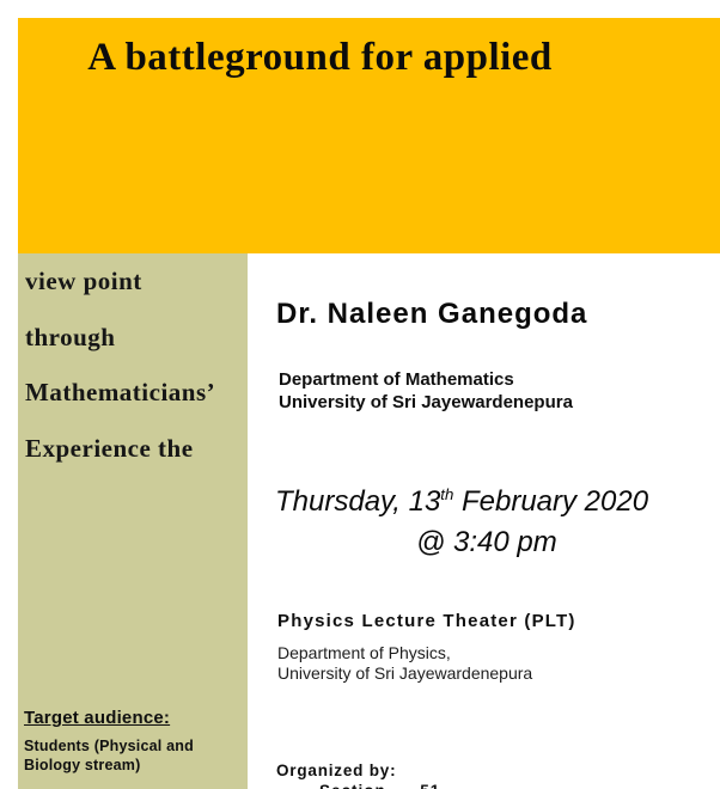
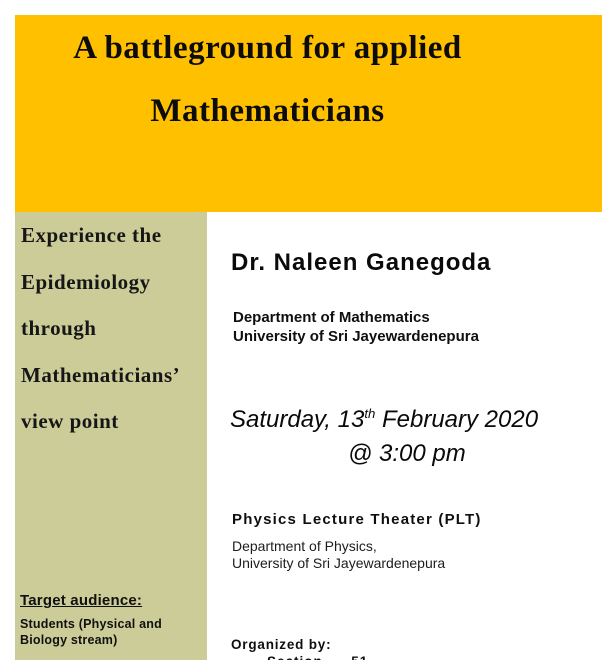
  A battleground for applied
+ Mathematicians
- view point
+ Experience the
+ Epidemiology
  through
  Mathematicians’
- Experience the
+ view point
  Target audience:
  Students (Physical and Biology stream)
  Dr. Naleen Ganegoda
  Department of Mathematics
  University of Sri Jayewardenepura
- Thursday, 13th February 2020
+ Saturday, 13th February 2020
- @ 3:40 pm
+ @ 3:00 pm
  Physics Lecture Theater (PLT)
  Department of Physics,
  University of Sri Jayewardenepura
  Organized by:
